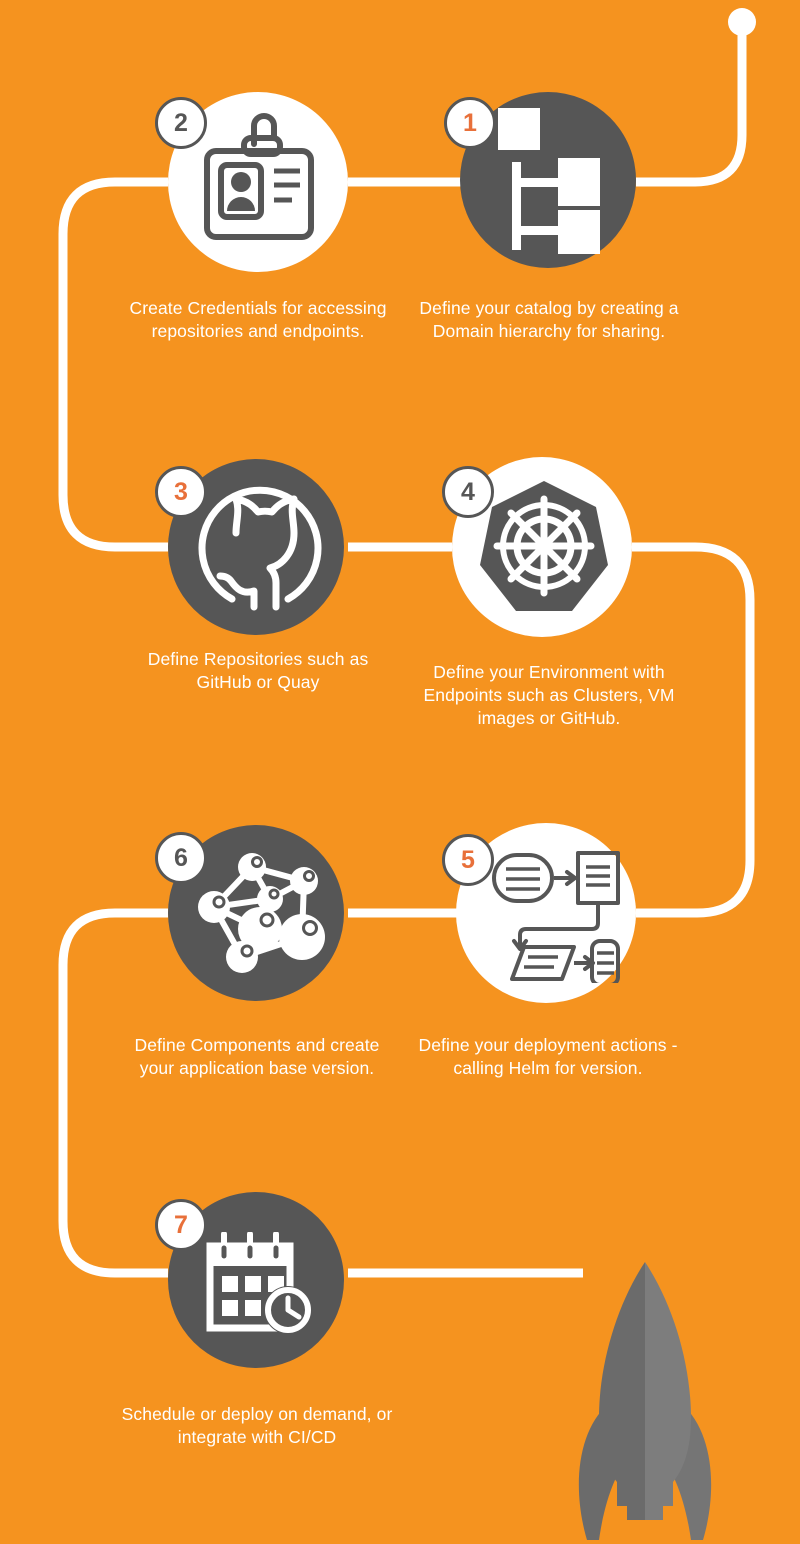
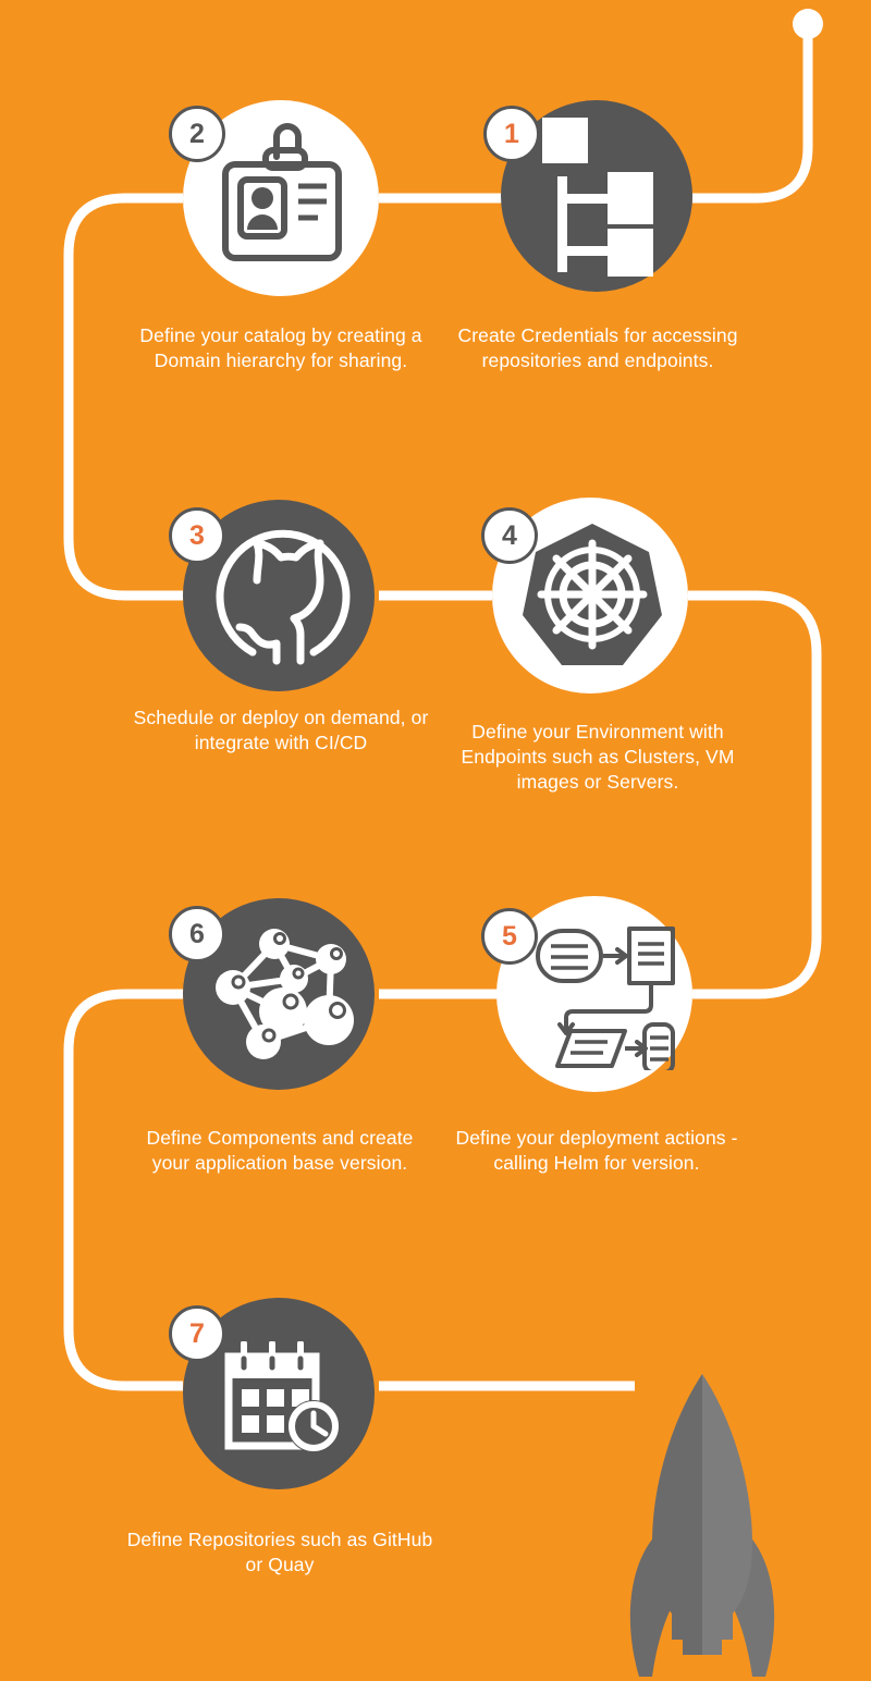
  1
- Define your catalog by creating a Domain hierarchy for sharing.
+ Create Credentials for accessing repositories and endpoints.
  2
- Create Credentials for accessing repositories and endpoints.
+ Define your catalog by creating a Domain hierarchy for sharing.
  3
- Define Repositories such as GitHub or Quay
+ Schedule or deploy on demand, or integrate with CI/CD
  4
- Define your Environment with Endpoints such as Clusters, VM images or GitHub.
+ Define your Environment with Endpoints such as Clusters, VM images or Servers.
  5
  Define your deployment actions - calling Helm for version.
  6
  Define Components and create your application base version.
  7
- Schedule or deploy on demand, or integrate with CI/CD
+ Define Repositories such as GitHub or Quay
